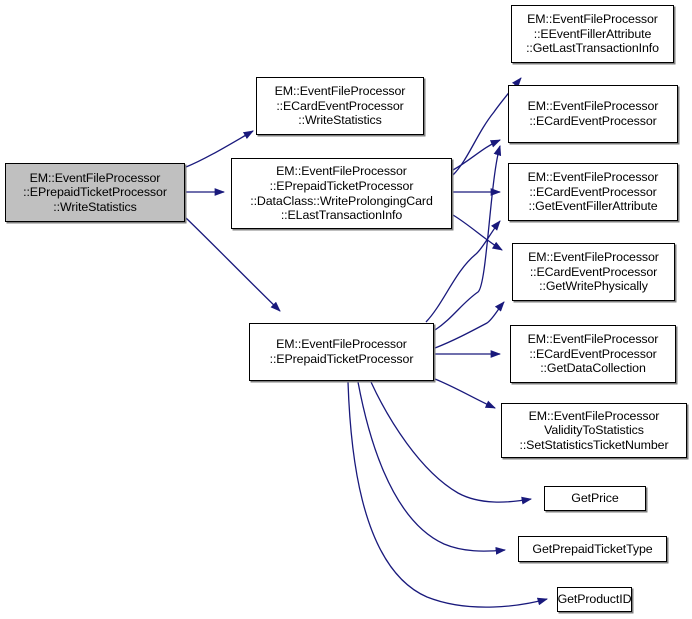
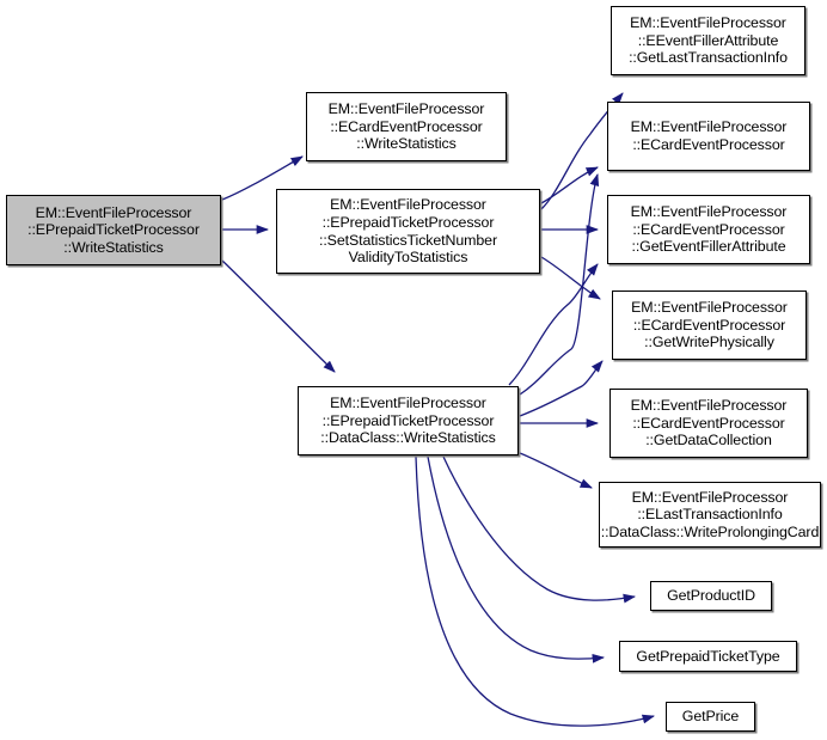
  EM::EventFileProcessor
  ::EPrepaidTicketProcessor
  ::WriteStatistics
  EM::EventFileProcessor
  ::ECardEventProcessor
  ::WriteStatistics
  EM::EventFileProcessor
  ::EPrepaidTicketProcessor
- ::DataClass::WriteProlongingCard
+ ::SetStatisticsTicketNumber
- ::ELastTransactionInfo
+ ValidityToStatistics
  EM::EventFileProcessor
  ::EPrepaidTicketProcessor
+ ::DataClass::WriteStatistics
  EM::EventFileProcessor
  ::EEventFillerAttribute
  ::GetLastTransactionInfo
  EM::EventFileProcessor
  ::ECardEventProcessor
  EM::EventFileProcessor
  ::ECardEventProcessor
  ::GetEventFillerAttribute
  EM::EventFileProcessor
  ::ECardEventProcessor
  ::GetWritePhysically
  EM::EventFileProcessor
  ::ECardEventProcessor
  ::GetDataCollection
  EM::EventFileProcessor
- ValidityToStatistics
+ ::ELastTransactionInfo
- ::SetStatisticsTicketNumber
+ ::DataClass::WriteProlongingCard
- GetPrice
+ GetProductID
  GetPrepaidTicketType
- GetProductID
+ GetPrice
